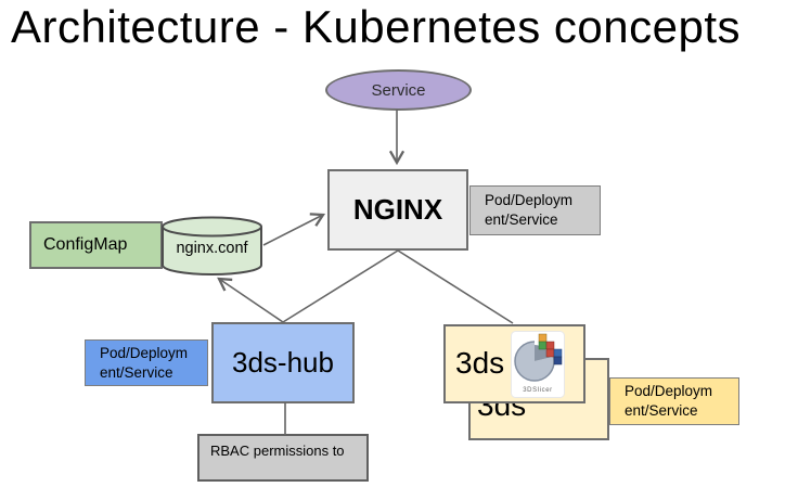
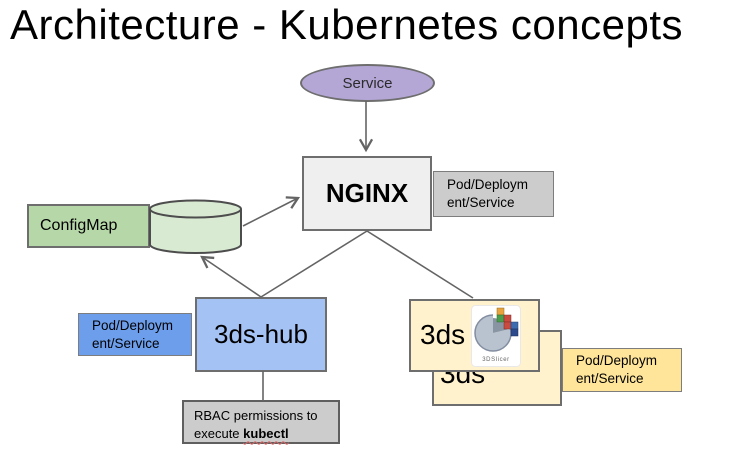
  Architecture - Kubernetes concepts
  Service
  NGINX
  Pod/Deploym
  ent/Service
  ConfigMap
- nginx.conf
  3ds-hub
  Pod/Deploym
  ent/Service
  RBAC permissions to
+ execute kubectl
  3ds
  Pod/Deploym
  ent/Service
  3ds
